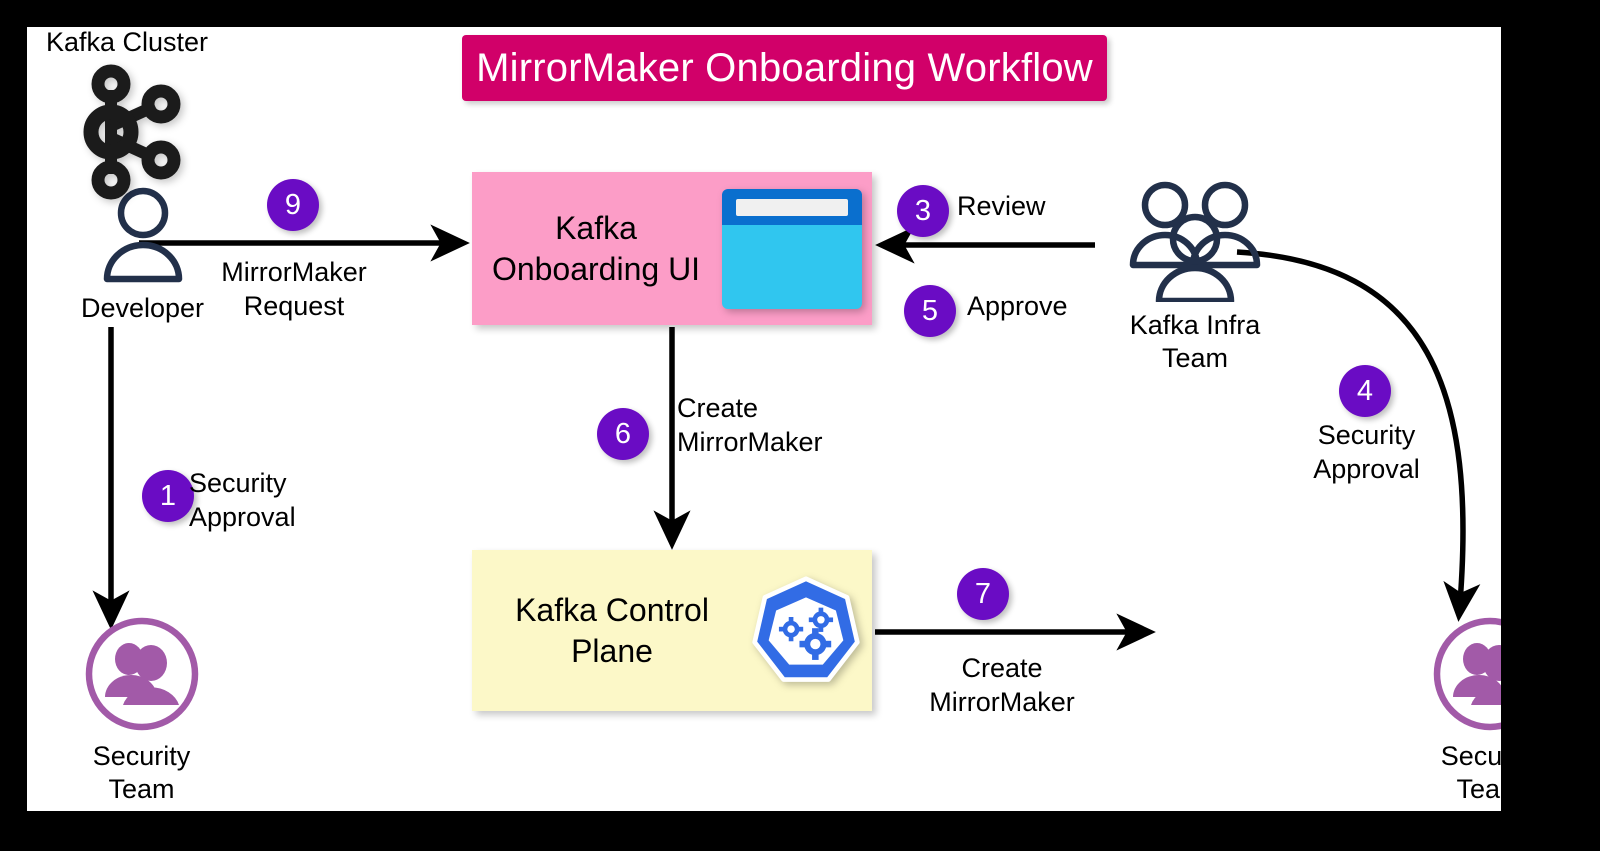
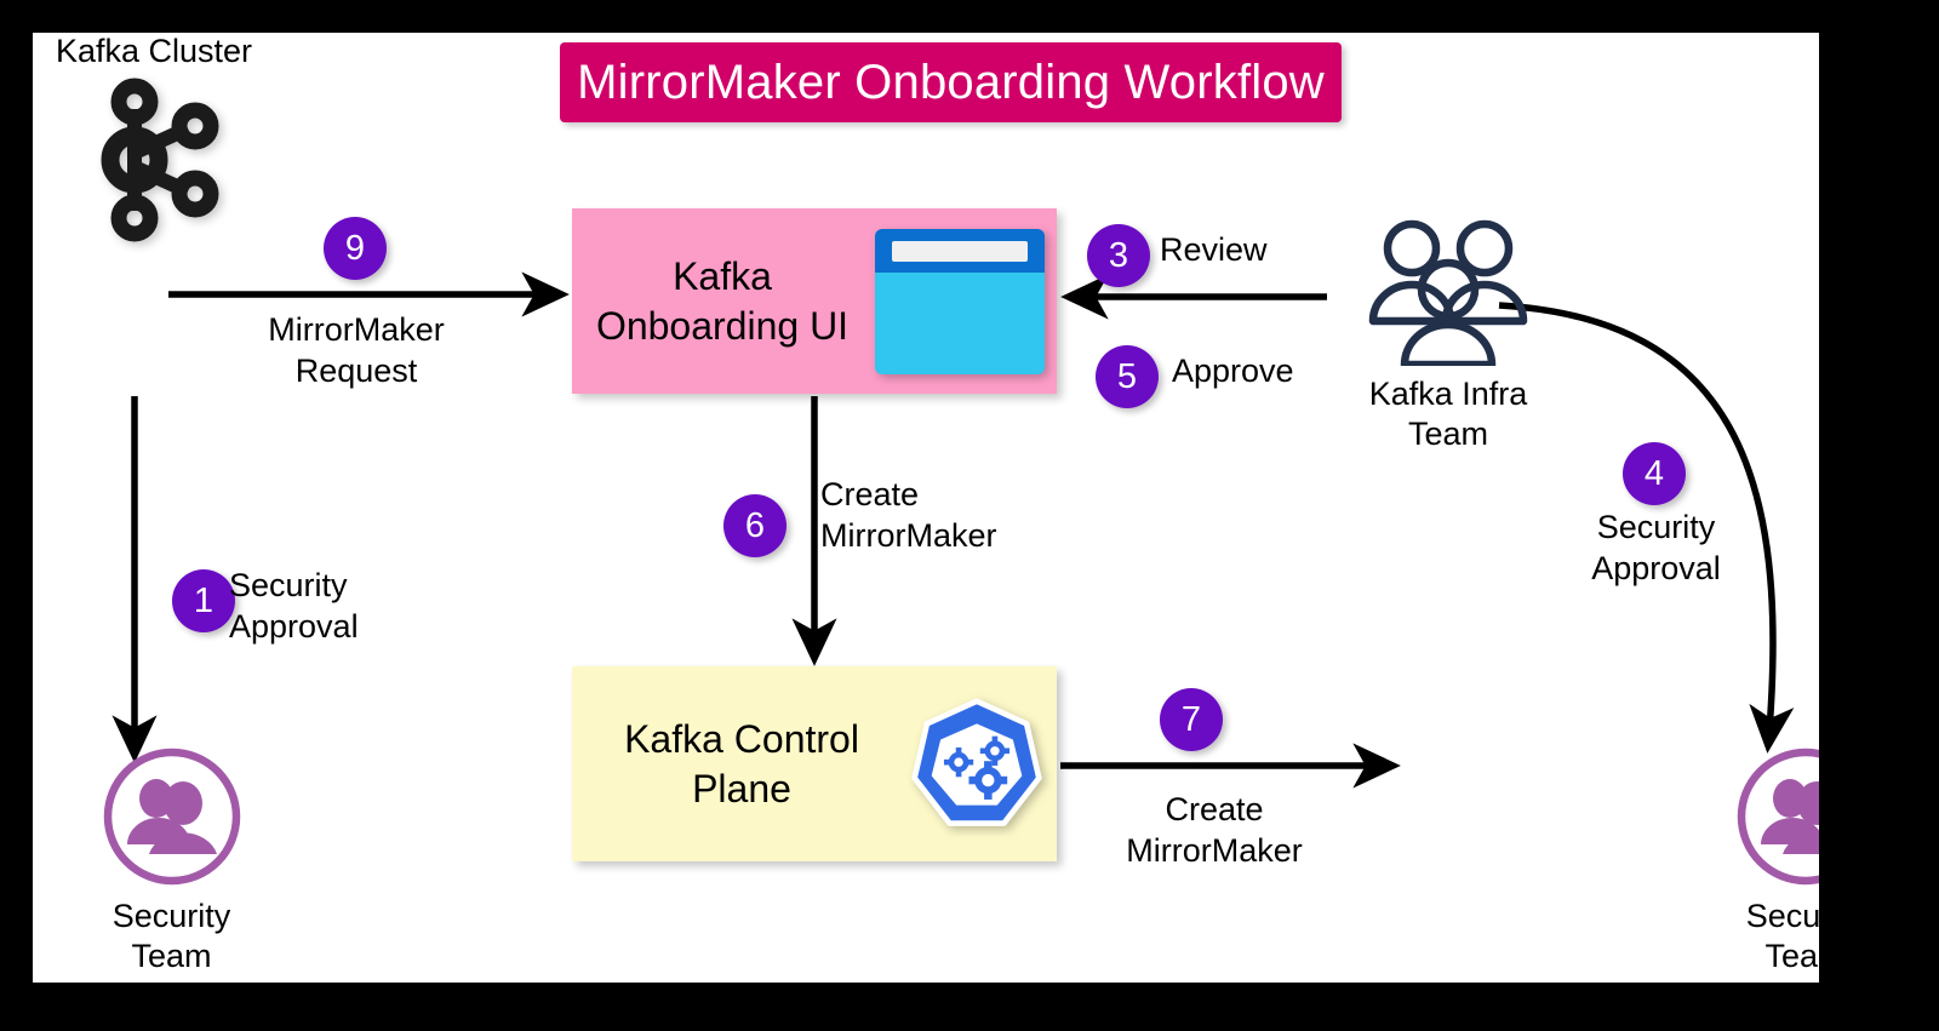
  MirrorMaker Onboarding Workflow
- Developer
  Kafka Onboarding UI
  Kafka Infra
  Team
  Security
  Team
  Tea
  Kafka Control Plane
  Kafka Cluster
  1
  Security
  Approval
  9
  MirrorMaker
  Request
  3
  Review
  4
  Security
  Approval
  5
  Approve
  6
  Create
  MirrorMaker
  7
  Create
  MirrorMaker
